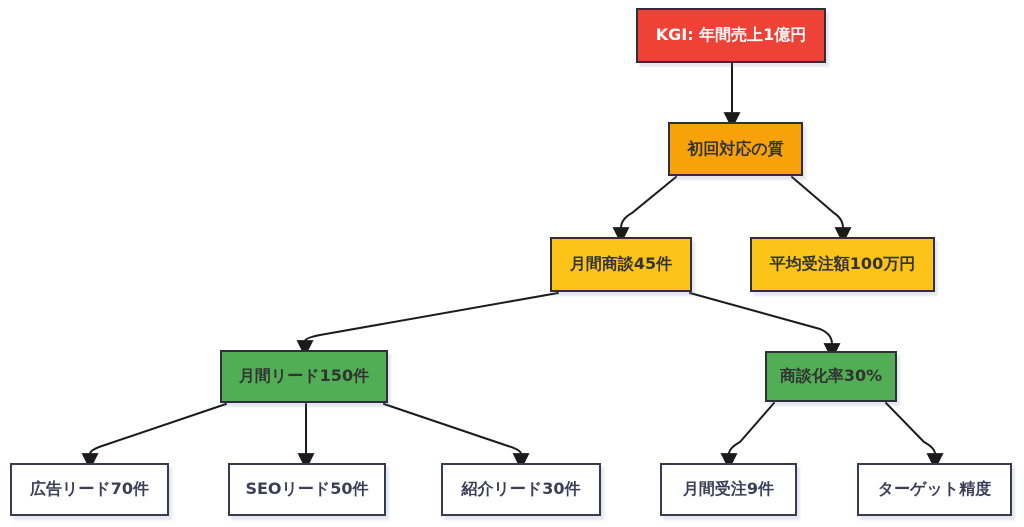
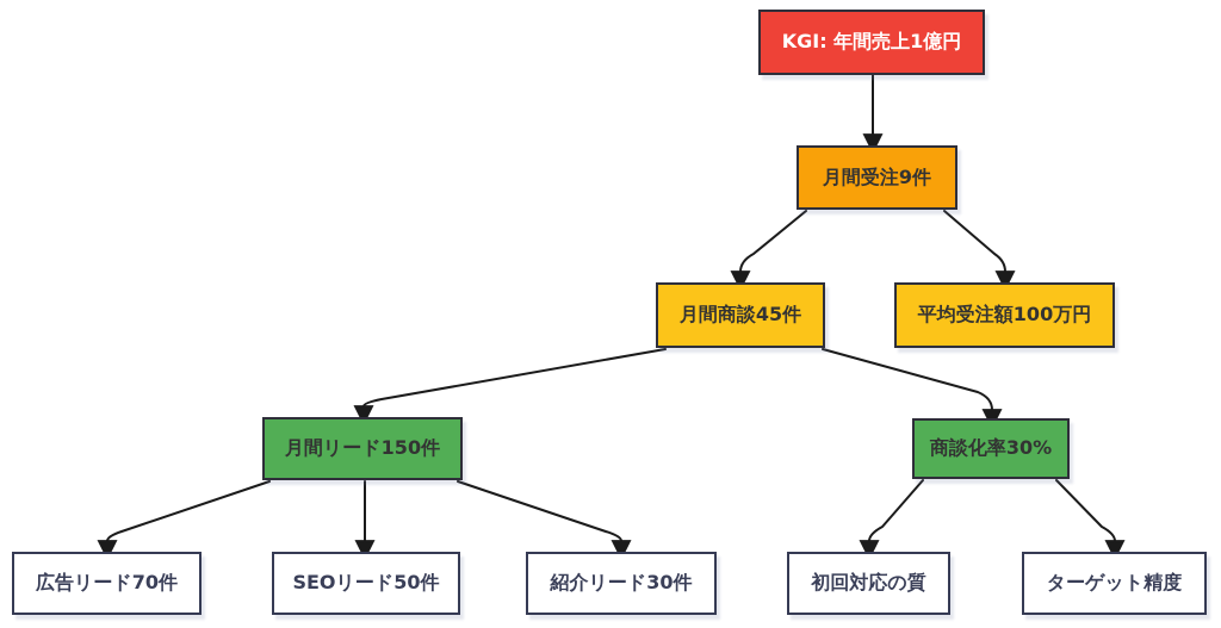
  KGI: 年間売上1億円
- 初回対応の質
+ 月間受注9件
  月間商談45件
  平均受注額100万円
  月間リード150件
  商談化率30%
  広告リード70件
  SEOリード50件
  紹介リード30件
- 月間受注9件
+ 初回対応の質
  ターゲット精度
